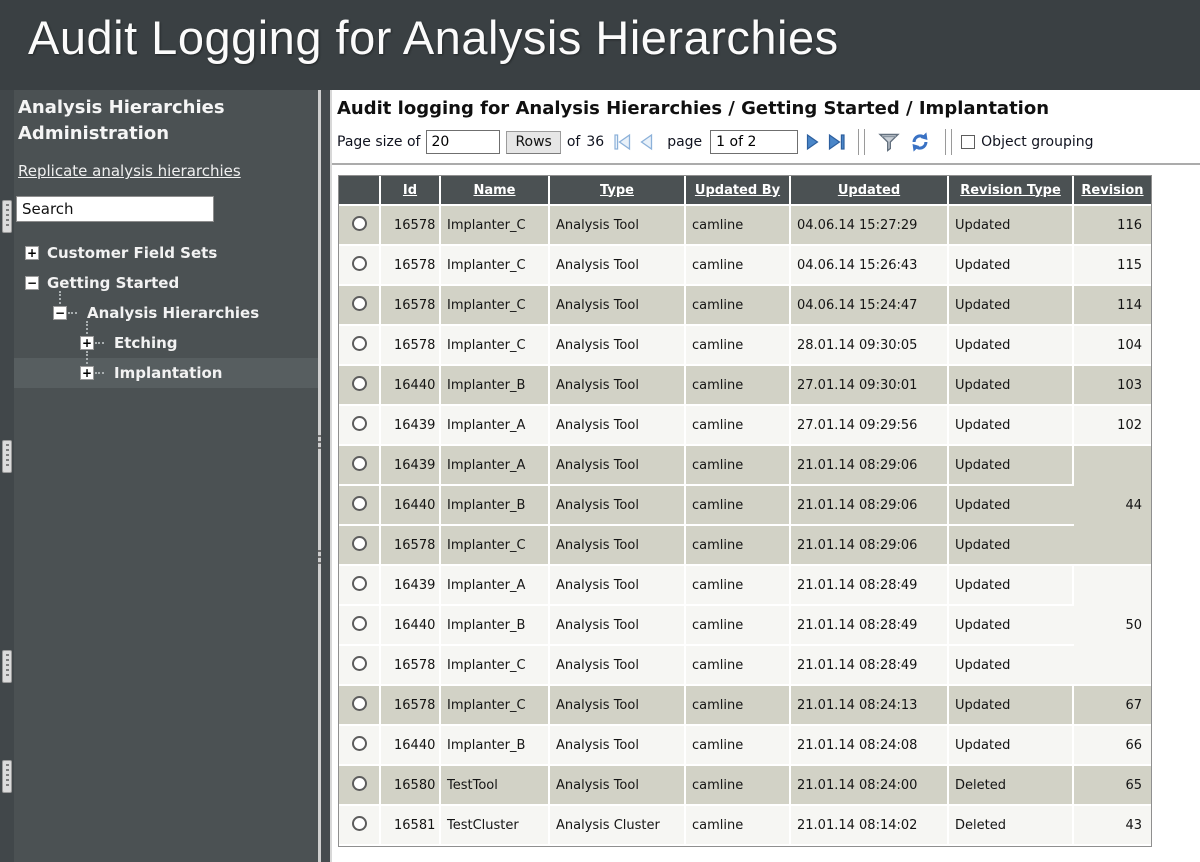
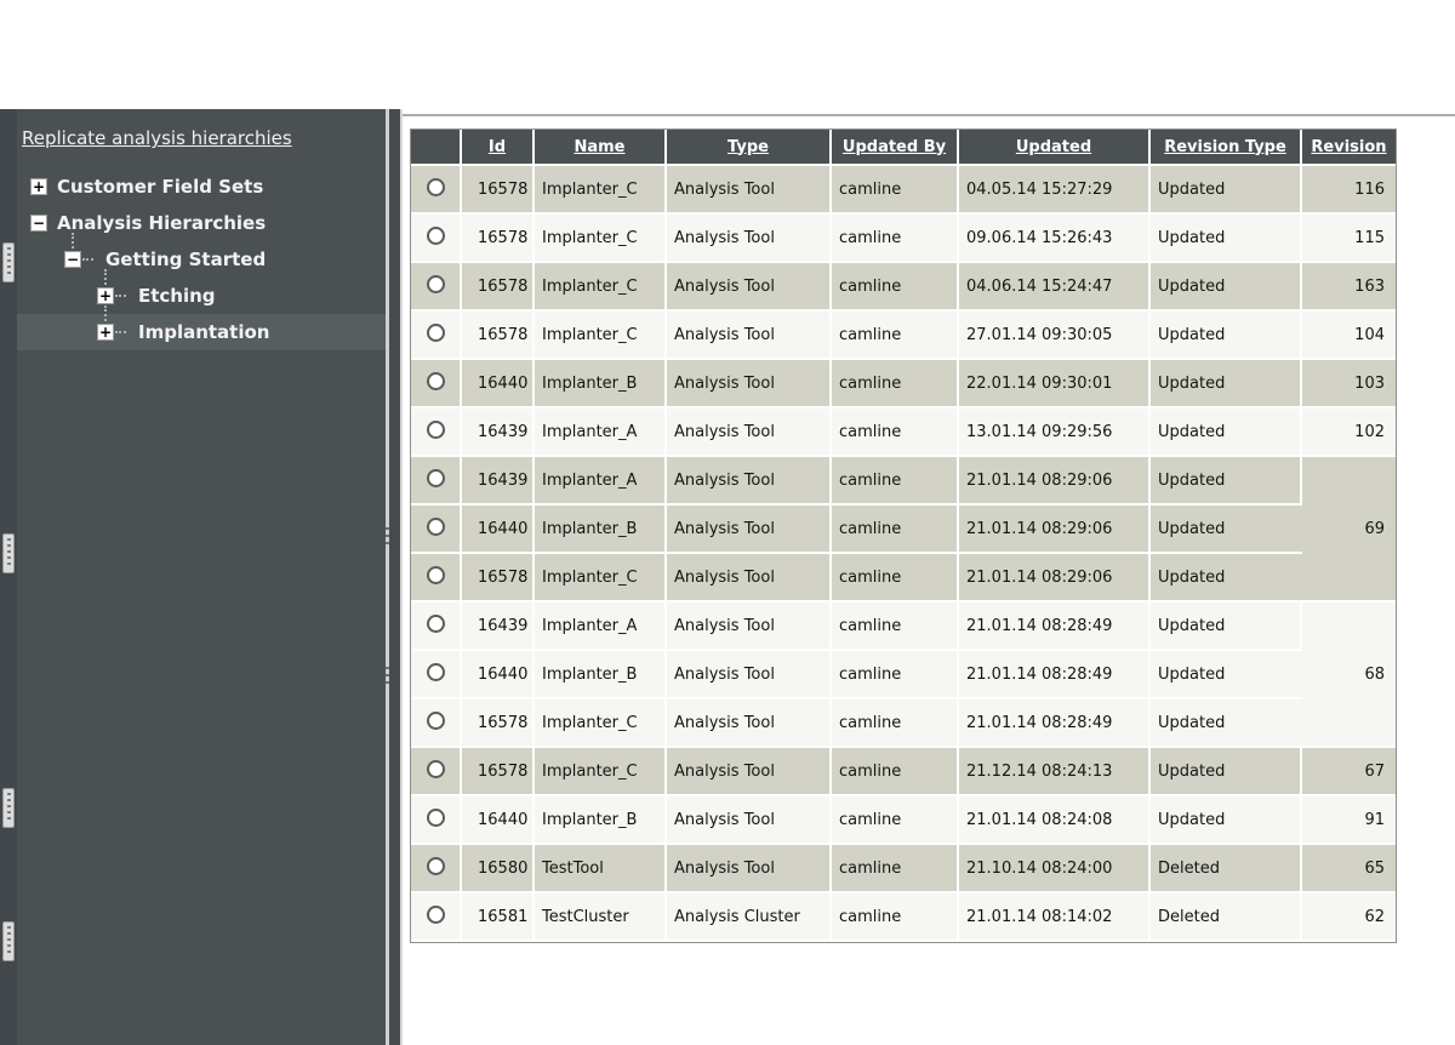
- Audit Logging for Analysis Hierarchies
- Analysis Hierarchies Administration
  Replicate analysis hierarchies
- Search
  +
  Customer Field Sets
  −
- Getting Started
+ Analysis Hierarchies
  −
- Analysis Hierarchies
+ Getting Started
  +
  Etching
  +
  Implantation
- Audit logging for Analysis Hierarchies / Getting Started / Implantation
- Page size of
- 20
- Rows
- of
- 36
- page
- 1 of 2
- Object grouping
  	Id	Name	Type	Updated By	Updated	Revision Type	Revision
- 	16578	Implanter_C	Analysis Tool	camline	04.06.14 15:27:29	Updated	116
+ 	16578	Implanter_C	Analysis Tool	camline	04.05.14 15:27:29	Updated	116
- 	16578	Implanter_C	Analysis Tool	camline	04.06.14 15:26:43	Updated	115
+ 	16578	Implanter_C	Analysis Tool	camline	09.06.14 15:26:43	Updated	115
- 	16578	Implanter_C	Analysis Tool	camline	04.06.14 15:24:47	Updated	114
+ 	16578	Implanter_C	Analysis Tool	camline	04.06.14 15:24:47	Updated	163
- 	16578	Implanter_C	Analysis Tool	camline	28.01.14 09:30:05	Updated	104
+ 	16578	Implanter_C	Analysis Tool	camline	27.01.14 09:30:05	Updated	104
- 	16440	Implanter_B	Analysis Tool	camline	27.01.14 09:30:01	Updated	103
+ 	16440	Implanter_B	Analysis Tool	camline	22.01.14 09:30:01	Updated	103
- 	16439	Implanter_A	Analysis Tool	camline	27.01.14 09:29:56	Updated	102
+ 	16439	Implanter_A	Analysis Tool	camline	13.01.14 09:29:56	Updated	102
- 	16439	Implanter_A	Analysis Tool	camline	21.01.14 08:29:06	Updated	44
+ 	16439	Implanter_A	Analysis Tool	camline	21.01.14 08:29:06	Updated	69
  	16440	Implanter_B	Analysis Tool	camline	21.01.14 08:29:06	Updated
  	16578	Implanter_C	Analysis Tool	camline	21.01.14 08:29:06	Updated
- 	16439	Implanter_A	Analysis Tool	camline	21.01.14 08:28:49	Updated	50
+ 	16439	Implanter_A	Analysis Tool	camline	21.01.14 08:28:49	Updated	68
  	16440	Implanter_B	Analysis Tool	camline	21.01.14 08:28:49	Updated
  	16578	Implanter_C	Analysis Tool	camline	21.01.14 08:28:49	Updated
- 	16578	Implanter_C	Analysis Tool	camline	21.01.14 08:24:13	Updated	67
+ 	16578	Implanter_C	Analysis Tool	camline	21.12.14 08:24:13	Updated	67
- 	16440	Implanter_B	Analysis Tool	camline	21.01.14 08:24:08	Updated	66
+ 	16440	Implanter_B	Analysis Tool	camline	21.01.14 08:24:08	Updated	91
- 	16580	TestTool	Analysis Tool	camline	21.01.14 08:24:00	Deleted	65
+ 	16580	TestTool	Analysis Tool	camline	21.10.14 08:24:00	Deleted	65
- 	16581	TestCluster	Analysis Cluster	camline	21.01.14 08:14:02	Deleted	43
+ 	16581	TestCluster	Analysis Cluster	camline	21.01.14 08:14:02	Deleted	62
